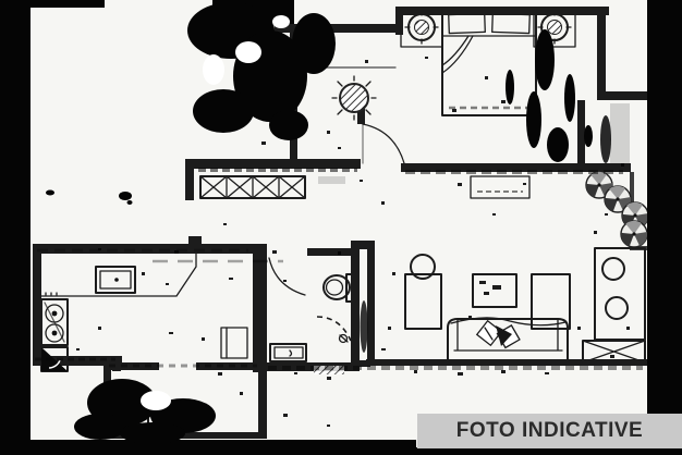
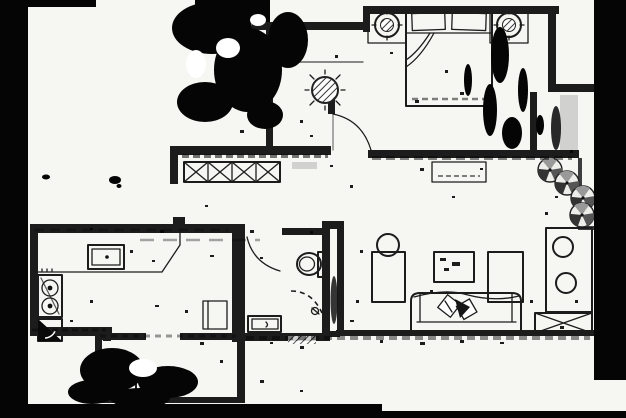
- FOTO INDICATIVE
